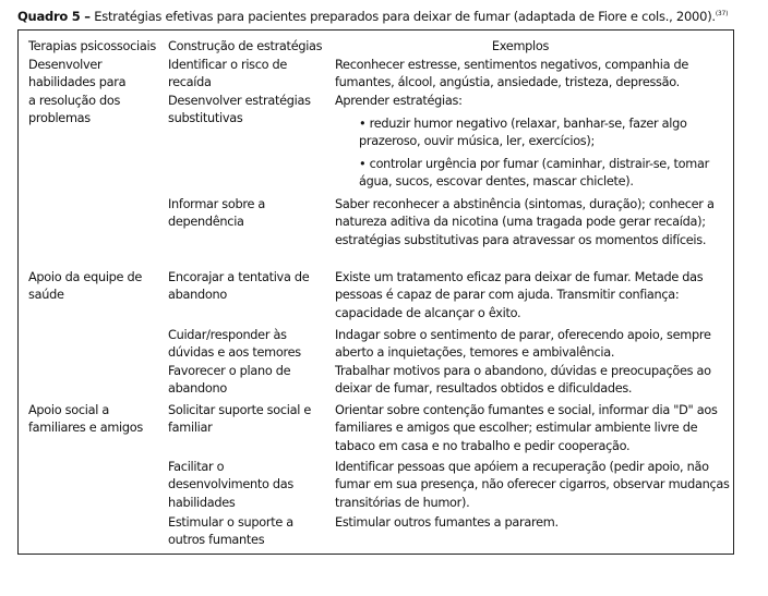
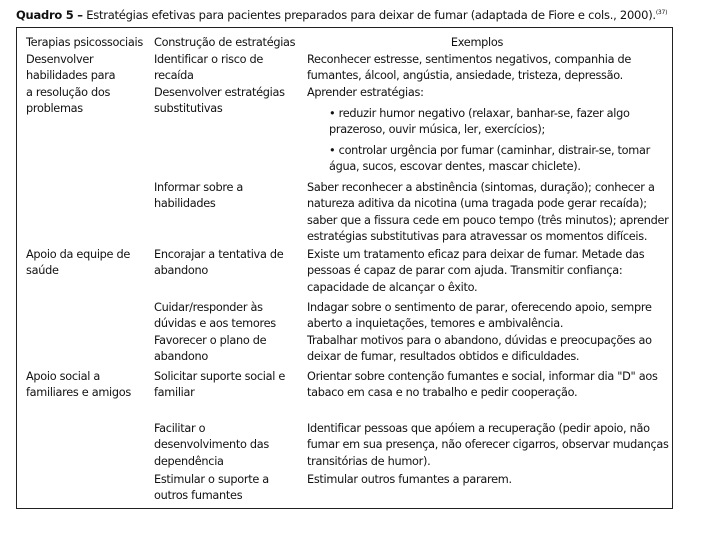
  Quadro 5 – Estratégias efetivas para pacientes preparados para deixar de fumar (adaptada de Fiore e cols., 2000).
  Terapias psicossociais
  Construção de estratégias
  Exemplos
  Desenvolver
  habilidades para
  a resolução dos
  problemas
  Identificar o risco de
  recaída
  Reconhecer estresse, sentimentos negativos, companhia de
  fumantes, álcool, angústia, ansiedade, tristeza, depressão.
  Desenvolver estratégias
  substitutivas
  Aprender estratégias:
  • reduzir humor negativo (relaxar, banhar-se, fazer algo
  prazeroso, ouvir música, ler, exercícios);
  • controlar urgência por fumar (caminhar, distrair-se, tomar
  água, sucos, escovar dentes, mascar chiclete).
  Informar sobre a
- dependência
+ habilidades
  Saber reconhecer a abstinência (sintomas, duração); conhecer a
  natureza aditiva da nicotina (uma tragada pode gerar recaída);
+ saber que a fissura cede em pouco tempo (três minutos); aprender
  estratégias substitutivas para atravessar os momentos difíceis.
  Apoio da equipe de
  saúde
  Encorajar a tentativa de
  abandono
  Existe um tratamento eficaz para deixar de fumar. Metade das
  pessoas é capaz de parar com ajuda. Transmitir confiança:
  capacidade de alcançar o êxito.
  Cuidar/responder às
  dúvidas e aos temores
  Indagar sobre o sentimento de parar, oferecendo apoio, sempre
  aberto a inquietações, temores e ambivalência.
  Favorecer o plano de
  abandono
  Trabalhar motivos para o abandono, dúvidas e preocupações ao
  deixar de fumar, resultados obtidos e dificuldades.
  Apoio social a
  familiares e amigos
  Solicitar suporte social e
  familiar
  Orientar sobre contenção fumantes e social, informar dia "D" aos
- familiares e amigos que escolher; estimular ambiente livre de
  tabaco em casa e no trabalho e pedir cooperação.
  Facilitar o
  desenvolvimento das
- habilidades
+ dependência
  Identificar pessoas que apóiem a recuperação (pedir apoio, não
  fumar em sua presença, não oferecer cigarros, observar mudanças
  transitórias de humor).
  Estimular o suporte a
  outros fumantes
  Estimular outros fumantes a pararem.
